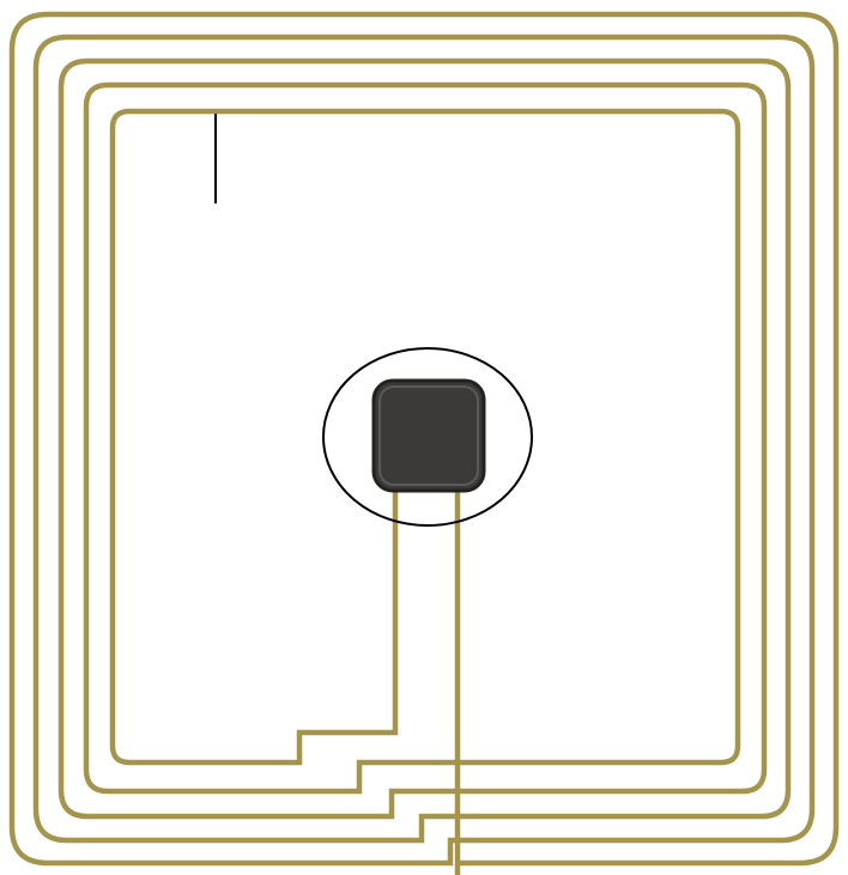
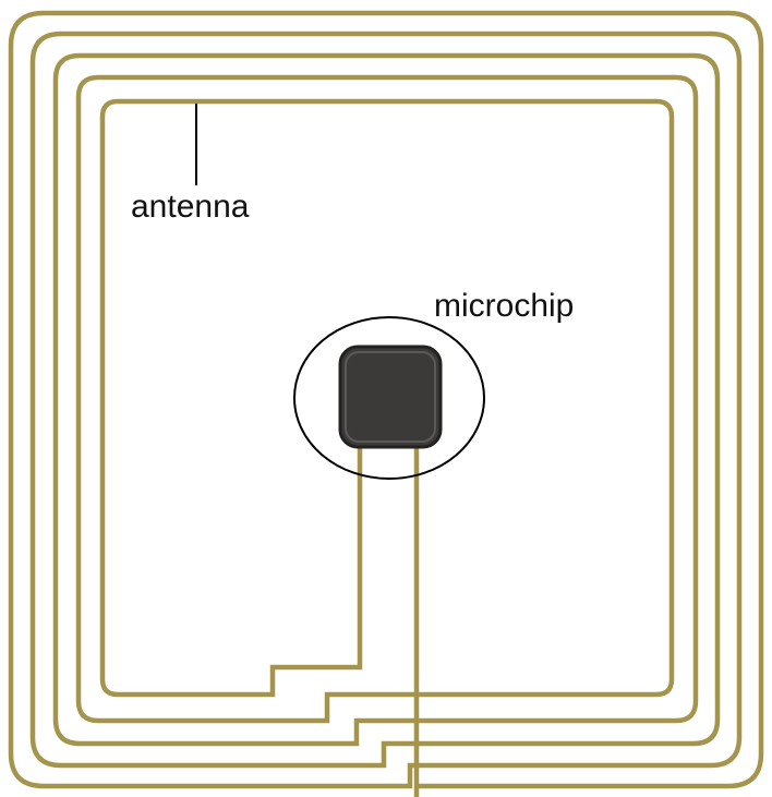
+ antenna
+ microchip
